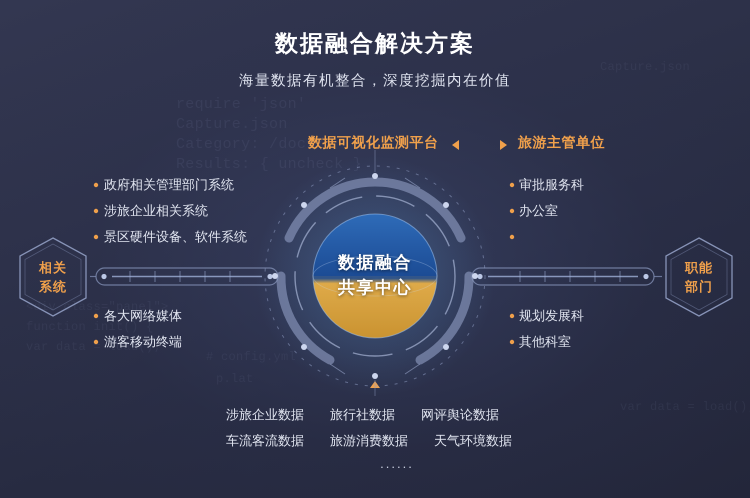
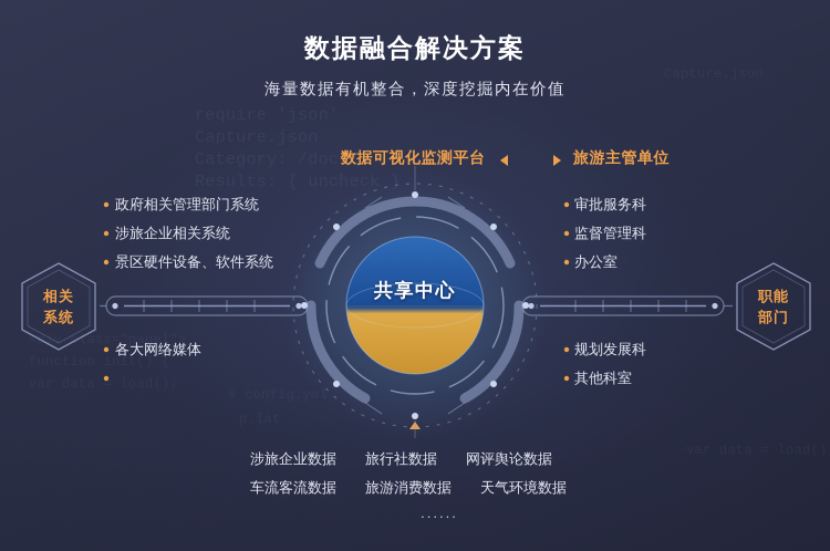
  Category: /docs/
  <iv class="panel">
  function init() {
  var data = load();
  数据融合解决方案
  海量数据有机整合，深度挖掘内在价值
  数据可视化监测平台
  旅游主管单位
  相关
  系统
  职能
  部门
  政府相关管理部门系统
  涉旅企业相关系统
  景区硬件设备、软件系统
  各大网络媒体
- 游客移动终端
  审批服务科
+ 监督管理科
  办公室
  规划发展科
  其他科室
- 数据融合
  共享中心
  涉旅企业数据
  旅行社数据
  网评舆论数据
  车流客流数据
  旅游消费数据
  天气环境数据
  ......
